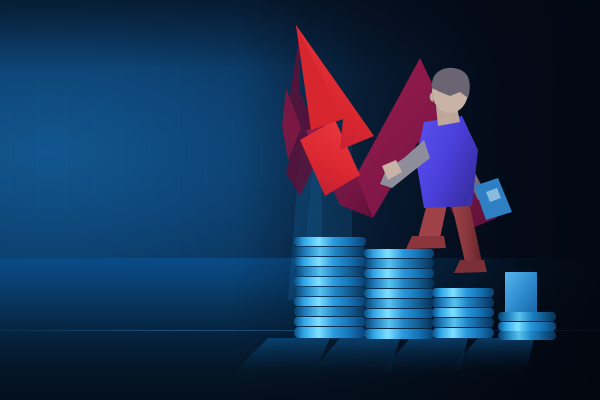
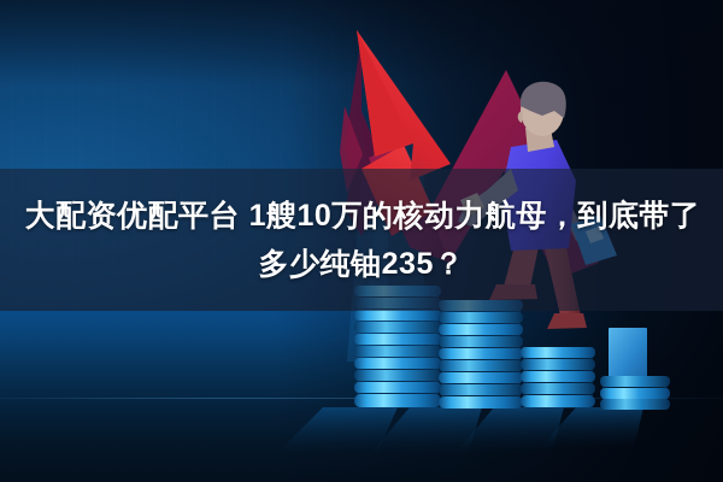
+ 大配资优配平台 1艘10万的核动力航母，到底带了
+ 多少纯铀235？
